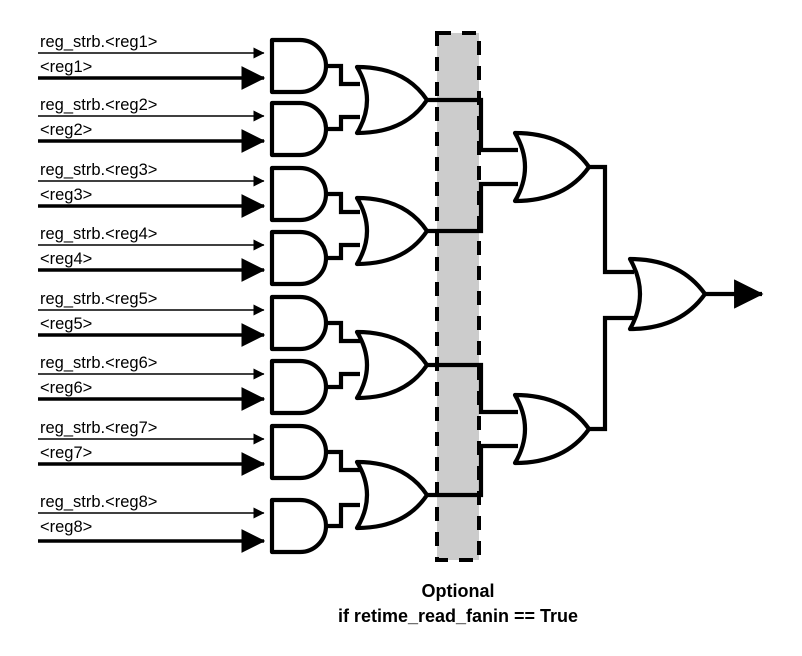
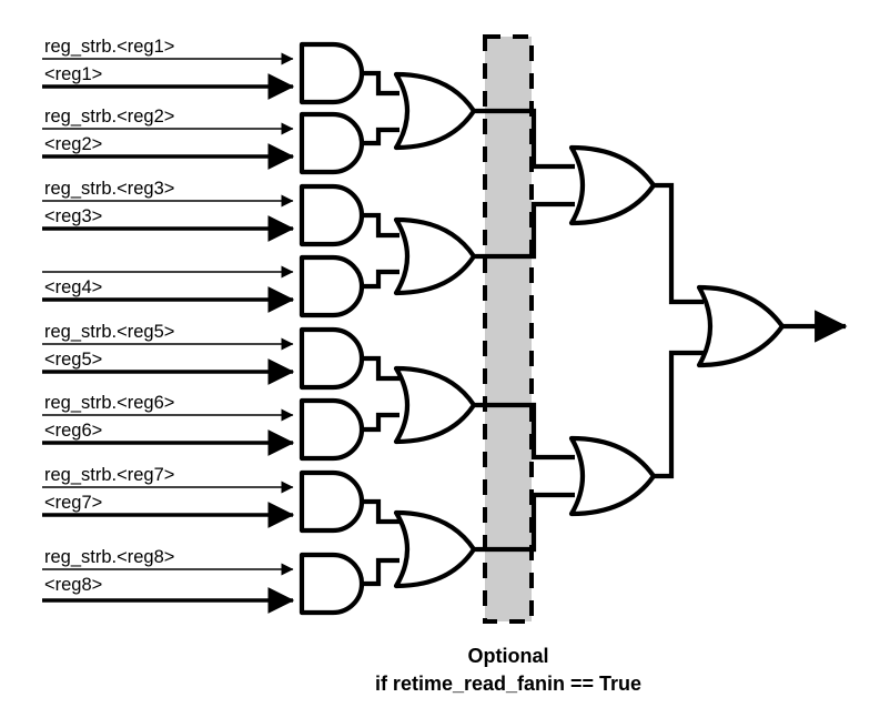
  reg_strb.<reg1>
  <reg1>
  reg_strb.<reg2>
  <reg2>
  reg_strb.<reg3>
  <reg3>
- reg_strb.<reg4>
  <reg4>
  reg_strb.<reg5>
  <reg5>
  reg_strb.<reg6>
  <reg6>
  reg_strb.<reg7>
  <reg7>
  reg_strb.<reg8>
  <reg8>
  Optional
  if retime_read_fanin == True
